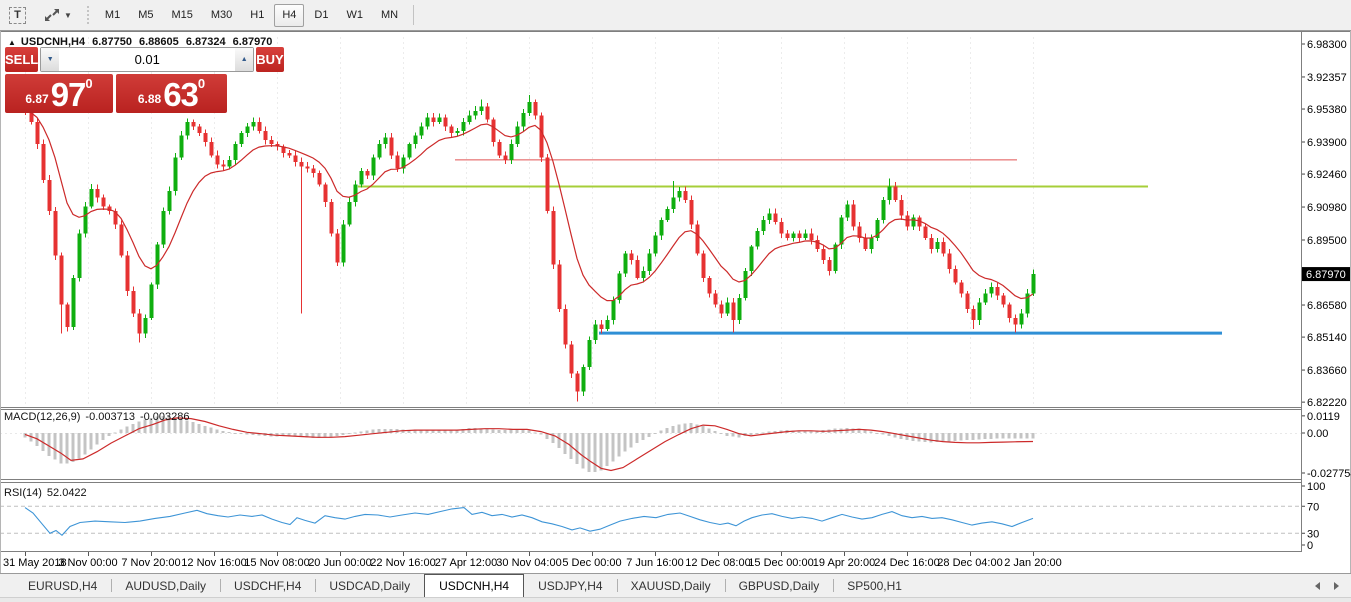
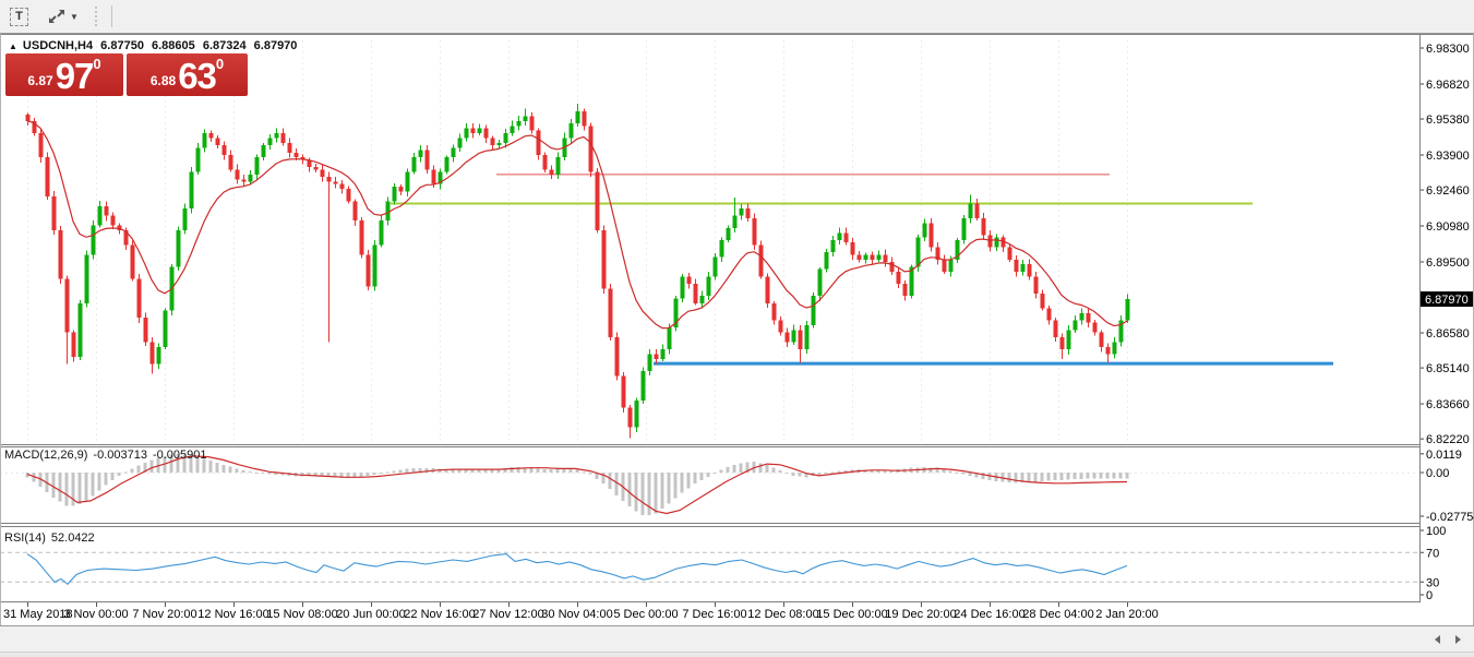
  31 May 2018
  3 Nov 00:00
  7 Nov 20:00
  12 Nov 16:00
  15 Nov 08:00
  20 Jun 00:00
  22 Nov 16:00
- 27 Apr 12:00
+ 27 Nov 12:00
  30 Nov 04:00
  5 Dec 00:00
- 7 Jun 16:00
+ 7 Dec 16:00
  12 Dec 08:00
  15 Dec 00:00
- 19 Apr 20:00
+ 19 Dec 20:00
  24 Dec 16:00
  28 Dec 04:00
  2 Jan 20:00
  6.87970
  6.98300
- 3.92357
+ 6.96820
  6.95380
  6.93900
  6.92460
  6.90980
  6.89500
  6.86580
  6.85140
  6.83660
  6.82220
  0.0119
  0.00
  -0.02775
  100
  70
  30
  0
  T
  ▼
- M1
- M5
- M15
- M30
- H1
- H4
- D1
- W1
- MN
  ▲ USDCNH,H4 6.87750 6.88605 6.87324 6.87970
- SELL
- 0.01
- BUY
  6.87
  97
  0
  6.88
  63
  0
- MACD(12,26,9) -0.003713 -0.003286
+ MACD(12,26,9) -0.003713 -0.005901
  RSI(14) 52.0422
- EURUSD,H4
- AUDUSD,Daily
- USDCHF,H4
- USDCAD,Daily
- USDCNH,H4
- USDJPY,H4
- XAUUSD,Daily
- GBPUSD,Daily
- SP500,H1
